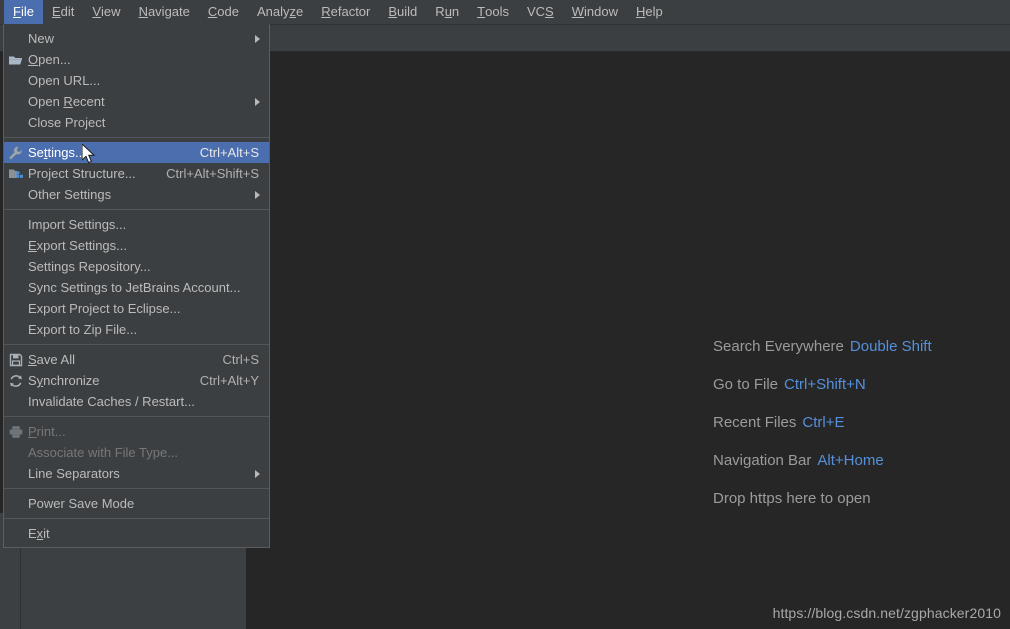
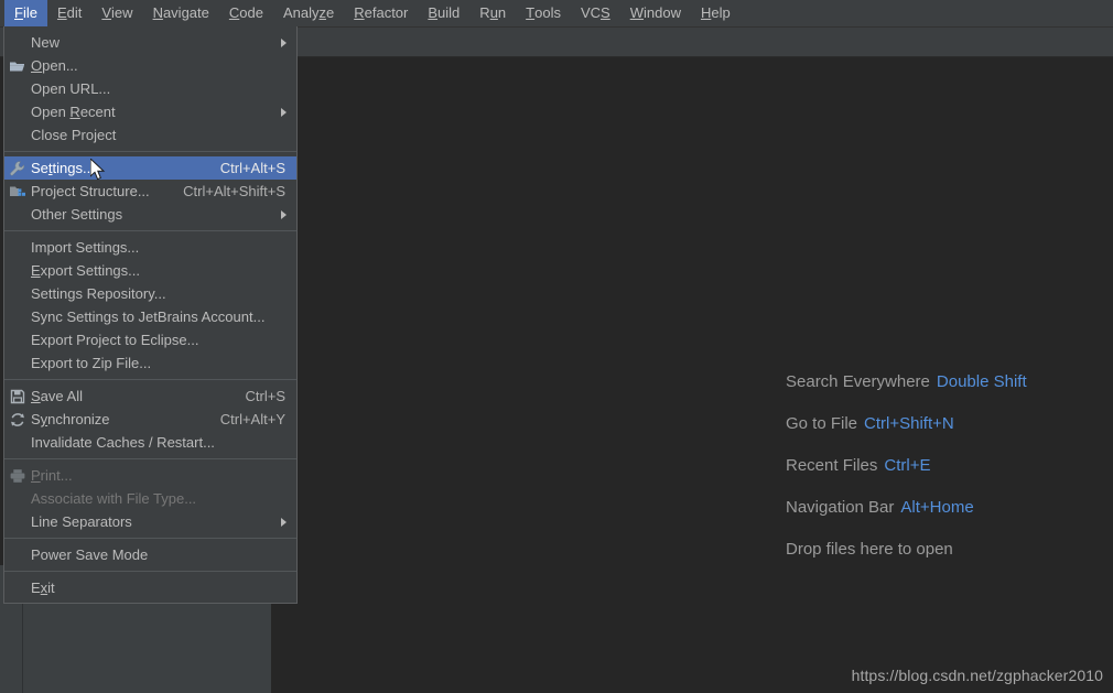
  F
  ile
  E
  dit
  V
  iew
  N
  avigate
  C
  ode
  Analy
  z
  e
  R
  efactor
  B
  uild
  R
  u
  n
  T
  ools
  VC
  S
  W
  indow
  H
  elp
  Search Everywhere Double Shift
  Go to File Ctrl+Shift+N
  Recent Files Ctrl+E
  Navigation Bar Alt+Home
- Drop https here to open
+ Drop files here to open
  https://blog.csdn.net/zgphacker2010
  New
  Open...
  Open URL...
  Open Recent
  Close Project
  Settings..
  Ctrl+Alt+S
  Project Structure...
  Ctrl+Alt+Shift+S
  Other Settings
  Import Settings...
  Export Settings...
  Settings Repository...
  Sync Settings to JetBrains Account...
  Export Project to Eclipse...
  Export to Zip File...
  Save All
  Ctrl+S
  Synchronize
  Ctrl+Alt+Y
  Invalidate Caches / Restart...
  Print...
  Associate with File Type...
  Line Separators
  Power Save Mode
  Exit
